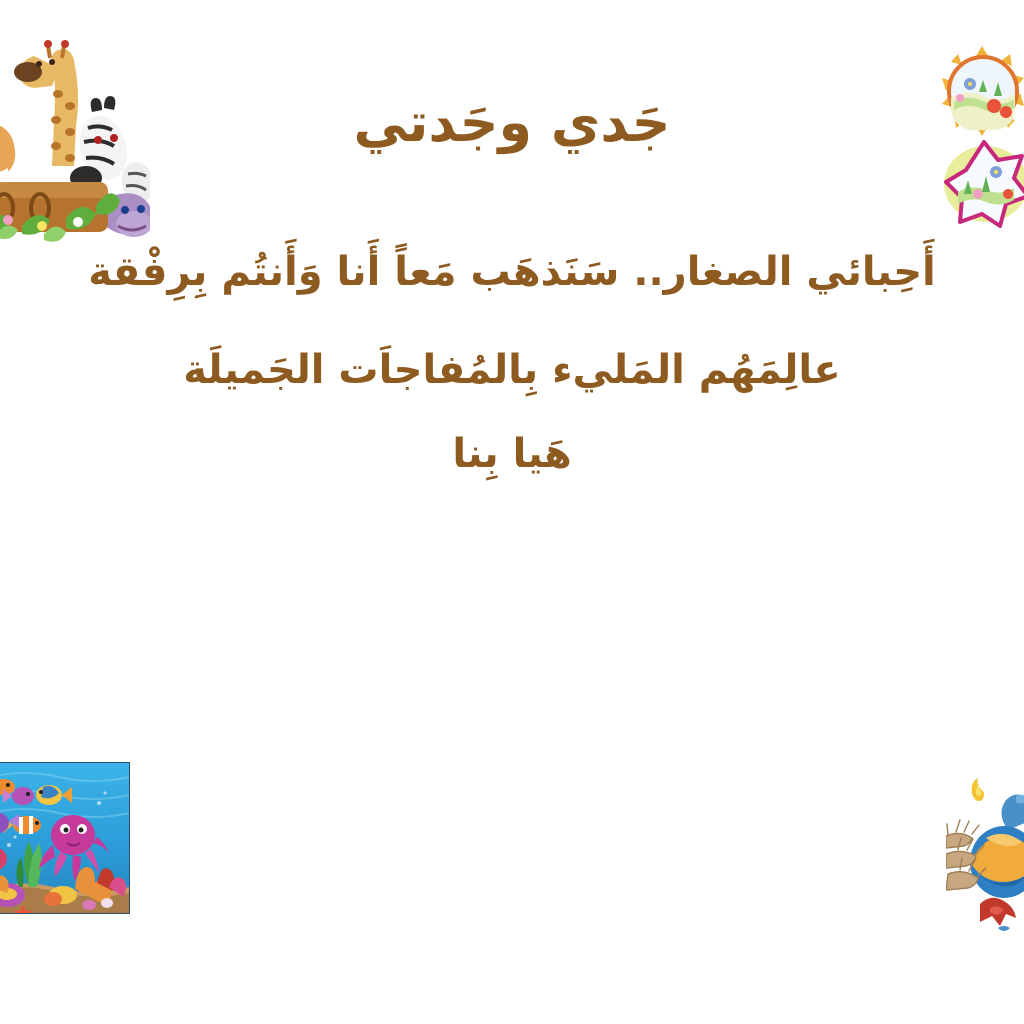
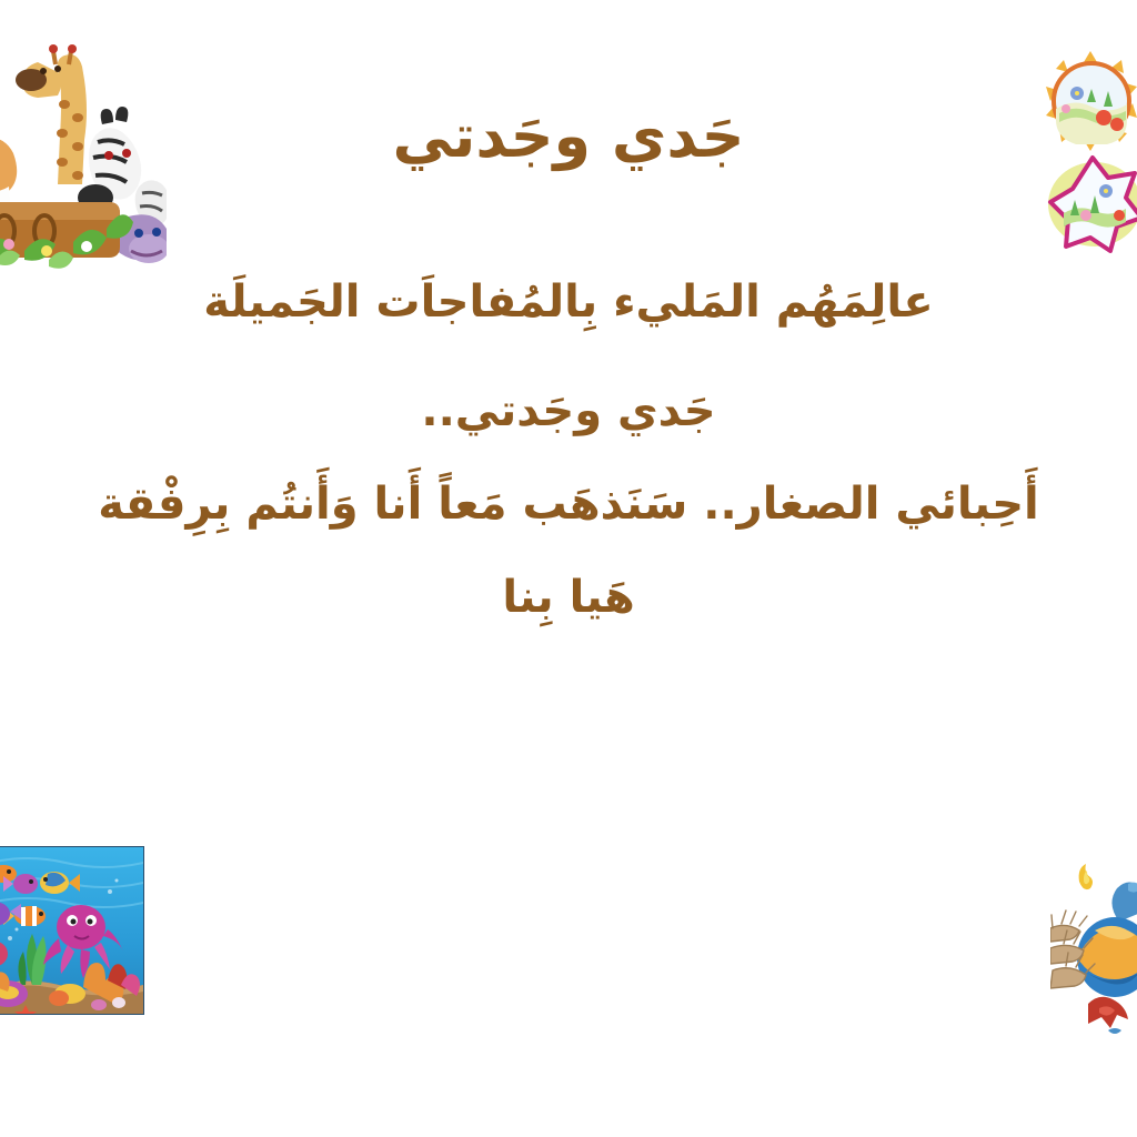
  جَدي وجَدتي
- أَحِبائي الصغار.. سَنَذهَب مَعاً أَنا وَأَنتُم بِرِفْقة
+ عالِمَهُم المَليء بِالمُفاجاَت الجَميلَة
+ جَدي وجَدتي..
- عالِمَهُم المَليء بِالمُفاجاَت الجَميلَة
+ أَحِبائي الصغار.. سَنَذهَب مَعاً أَنا وَأَنتُم بِرِفْقة
  هَيا بِنا
